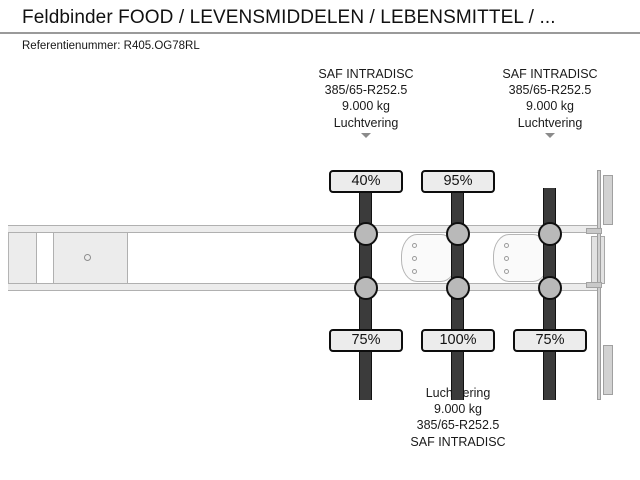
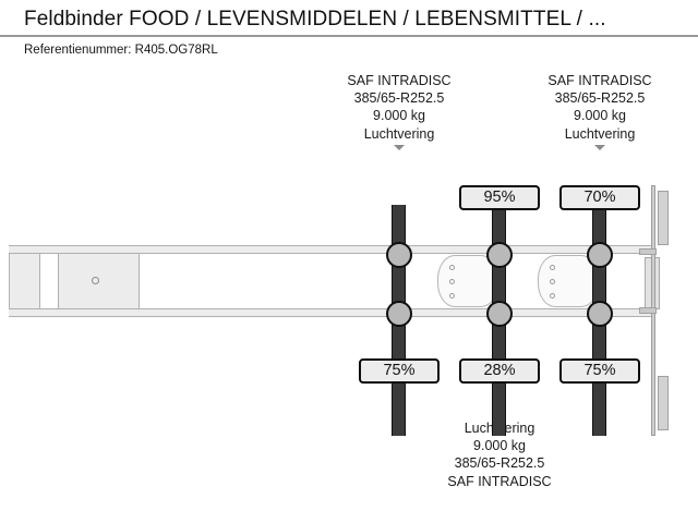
  Feldbinder FOOD / LEVENSMIDDELEN / LEBENSMITTEL / ...
  Referentienummer: R405.OG78RL
  SAF INTRADISC
  385/65-R252.5
  9.000 kg
  Luchtvering
  SAF INTRADISC
  385/65-R252.5
  9.000 kg
  Luchtvering
- 40%
  95%
+ 70%
  75%
- 100%
+ 28%
  75%
  Luchering
  9.000 kg
  385/65-R252.5
  SAF INTRADISC
